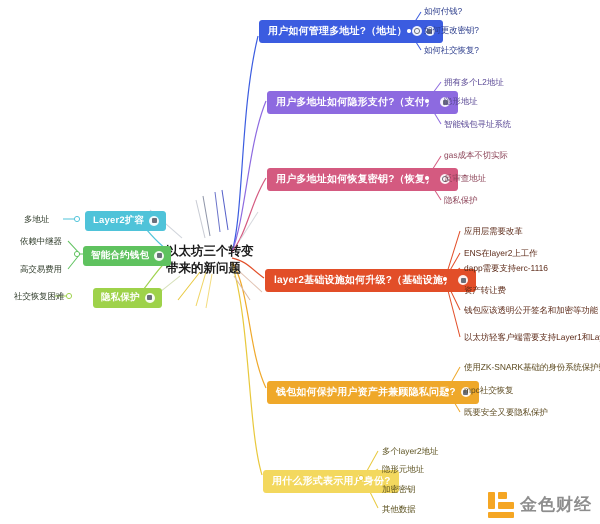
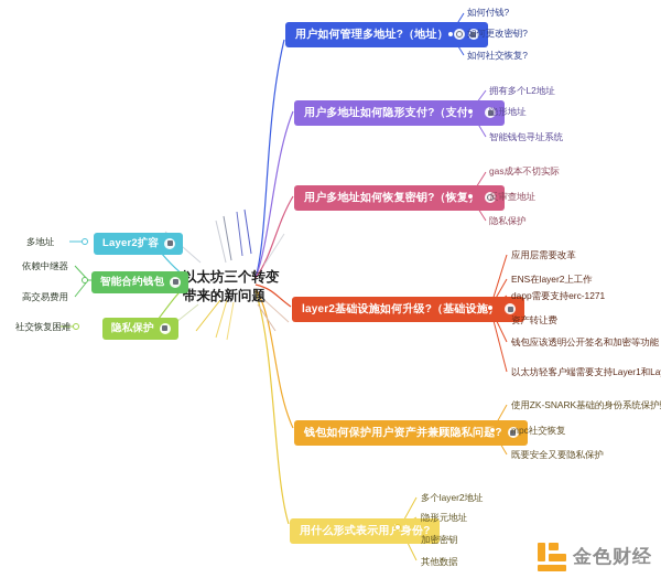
  以太坊三个转变
  带来的新问题
  Layer2扩容
  多地址
  智能合约钱包
  依赖中继器
  高交易费用
  隐私保护
  社交恢复困难
  用户如何管理多地址?
  （地址）
  如何付钱?
  如何更改密钥?
  如何社交恢复?
  用户多地址如何隐形支付?
  （支付）
  拥有多个L2地址
  隐形地址
  智能钱包寻址系统
  用户多地址如何恢复密钥?
  （恢复）
  gas成本不切实际
  反审查地址
  隐私保护
  layer2基础设施如何升级?
  （基础设施）
  应用层需要改革
  ENS在layer2上工作
- dapp需要支持erc-1116
+ dapp需要支持erc-1271
  资产转让费
  钱包应该透明公开签名和加密等功能
  以太坊轻客户端需要支持Layer1和La
  钱包如何保护用户资产并兼顾隐私问题?
  使用ZK-SNARK基础的身份系统保护
  mpc社交恢复
  既要安全又要隐私保护
  用什么形式表示用户身份?
  多个layer2地址
  隐形元地址
  加密密钥
  其他数据
  金色财经
